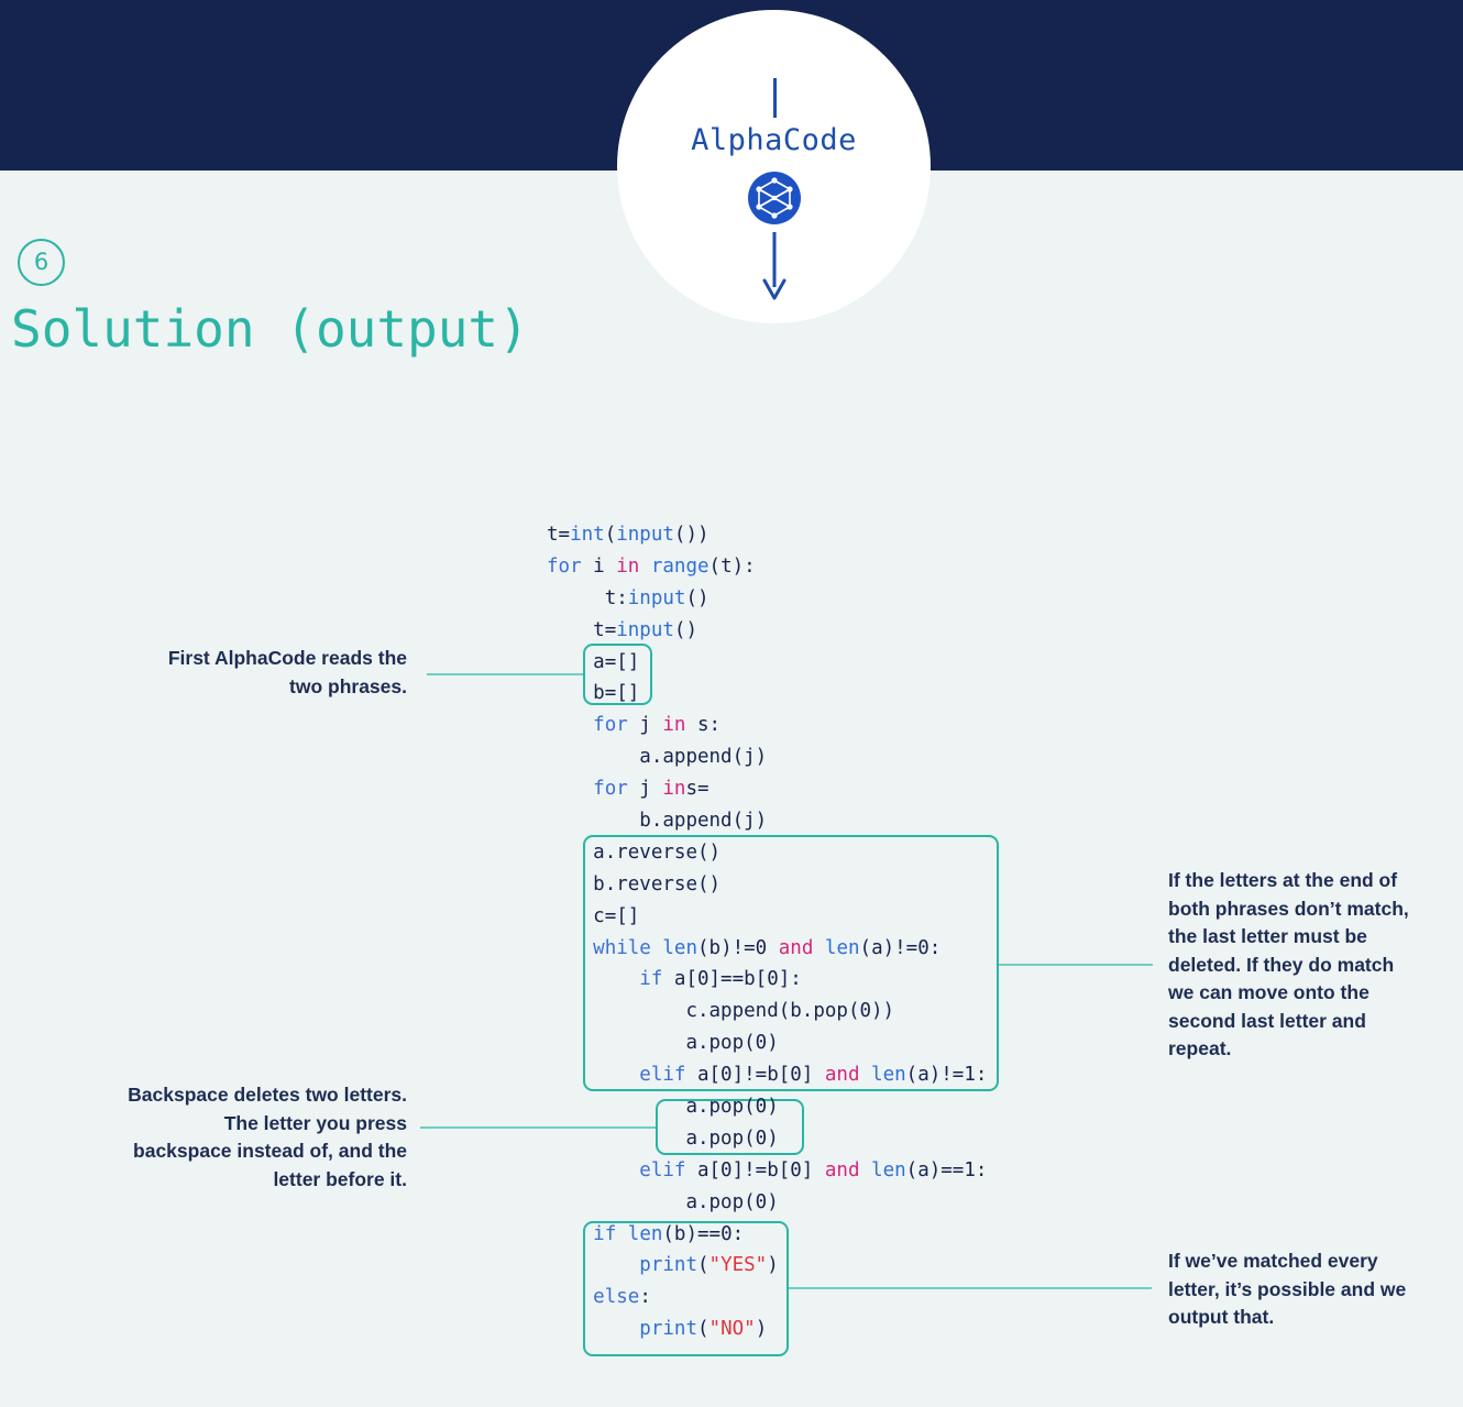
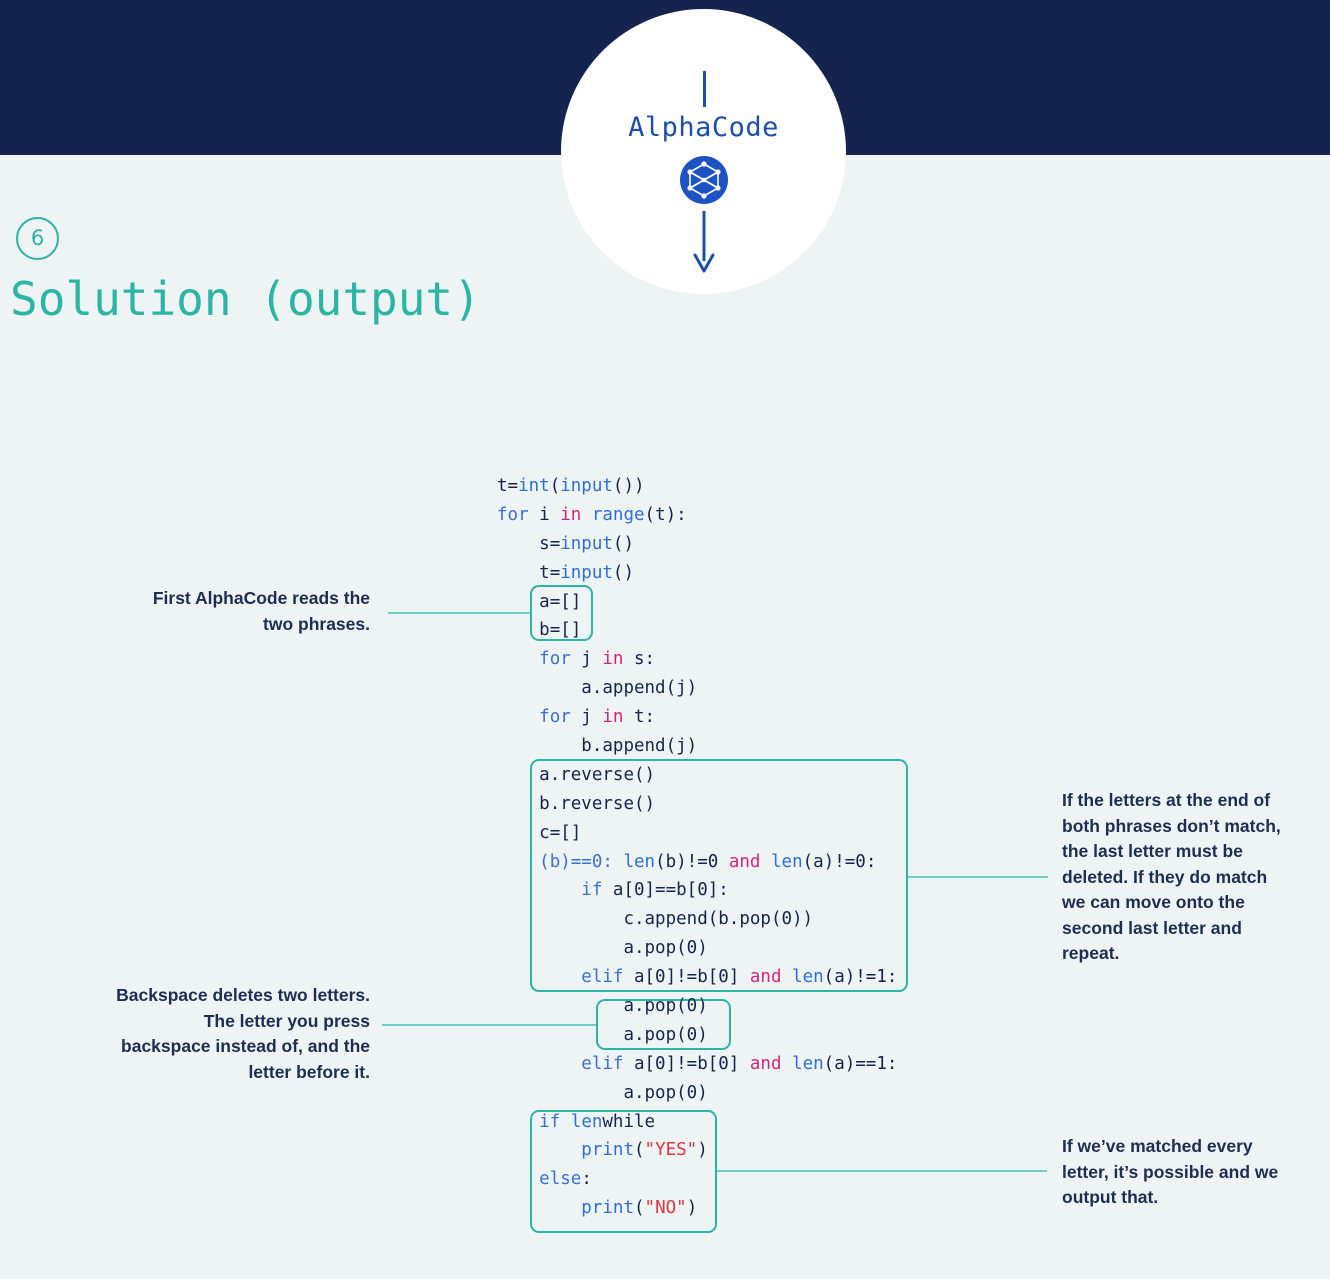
  AlphaCode
  6
  Solution (output)
  t=int(input())
  for i in range(t):
- t:input()
+ s=input()
  t=input()
  a=[]
  b=[]
  for j in s:
  a.append(j)
- for j ins=
+ for j in t:
  b.append(j)
  a.reverse()
  b.reverse()
  c=[]
- while len(b)!=0 and len(a)!=0:
+ (b)==0: len(b)!=0 and len(a)!=0:
  if a[0]==b[0]:
  c.append(b.pop(0))
  a.pop(0)
  elif a[0]!=b[0] and len(a)!=1:
  a.pop(0)
  a.pop(0)
  elif a[0]!=b[0] and len(a)==1:
  a.pop(0)
- if len(b)==0:
+ if lenwhile
  print("YES")
  else:
  print("NO")
  First AlphaCode reads the two phrases.
  If the letters at the end of both phrases don’t match, the last letter must be deleted. If they do match we can move onto the second last letter and repeat.
  Backspace deletes two letters. The letter you press backspace instead of, and the letter before it.
  If we’ve matched every letter, it’s possible and we output that.
